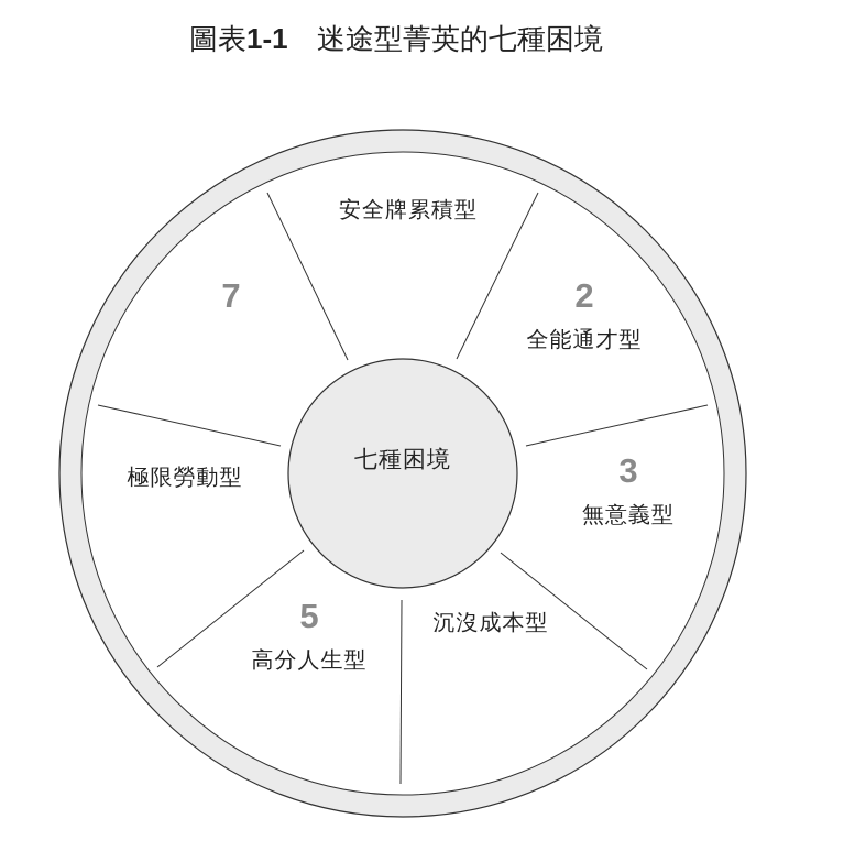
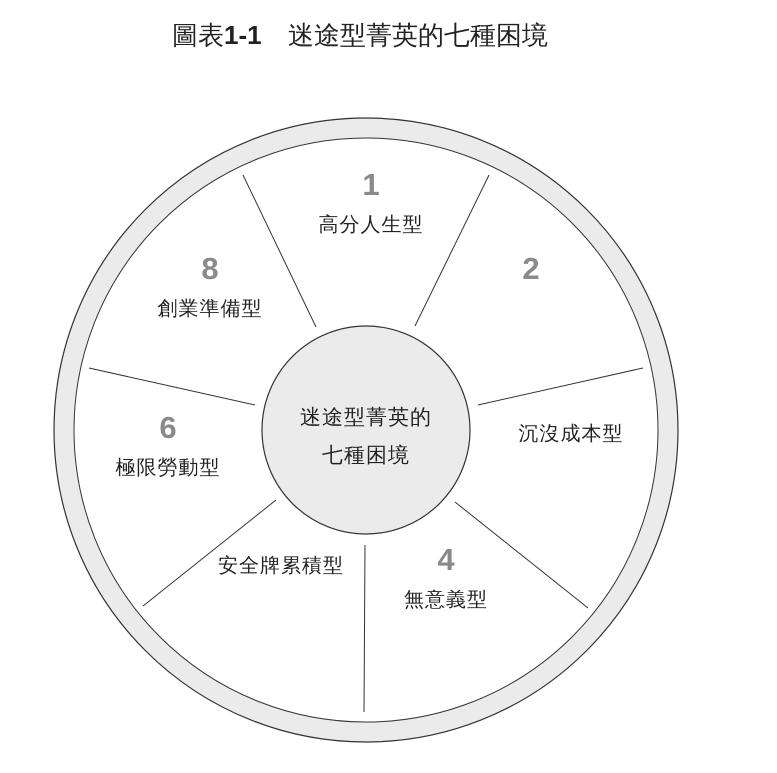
  圖表1-1
  迷途型菁英的七種困境
+ 迷途型菁英的
  七種困境
+ 1
- 安全牌累積型
+ 高分人生型
  2
- 全能通才型
- 3
- 無意義型
+ 沉沒成本型
+ 4
- 沉沒成本型
+ 無意義型
- 5
- 高分人生型
+ 安全牌累積型
+ 6
  極限勞動型
- 7
+ 8
+ 創業準備型
